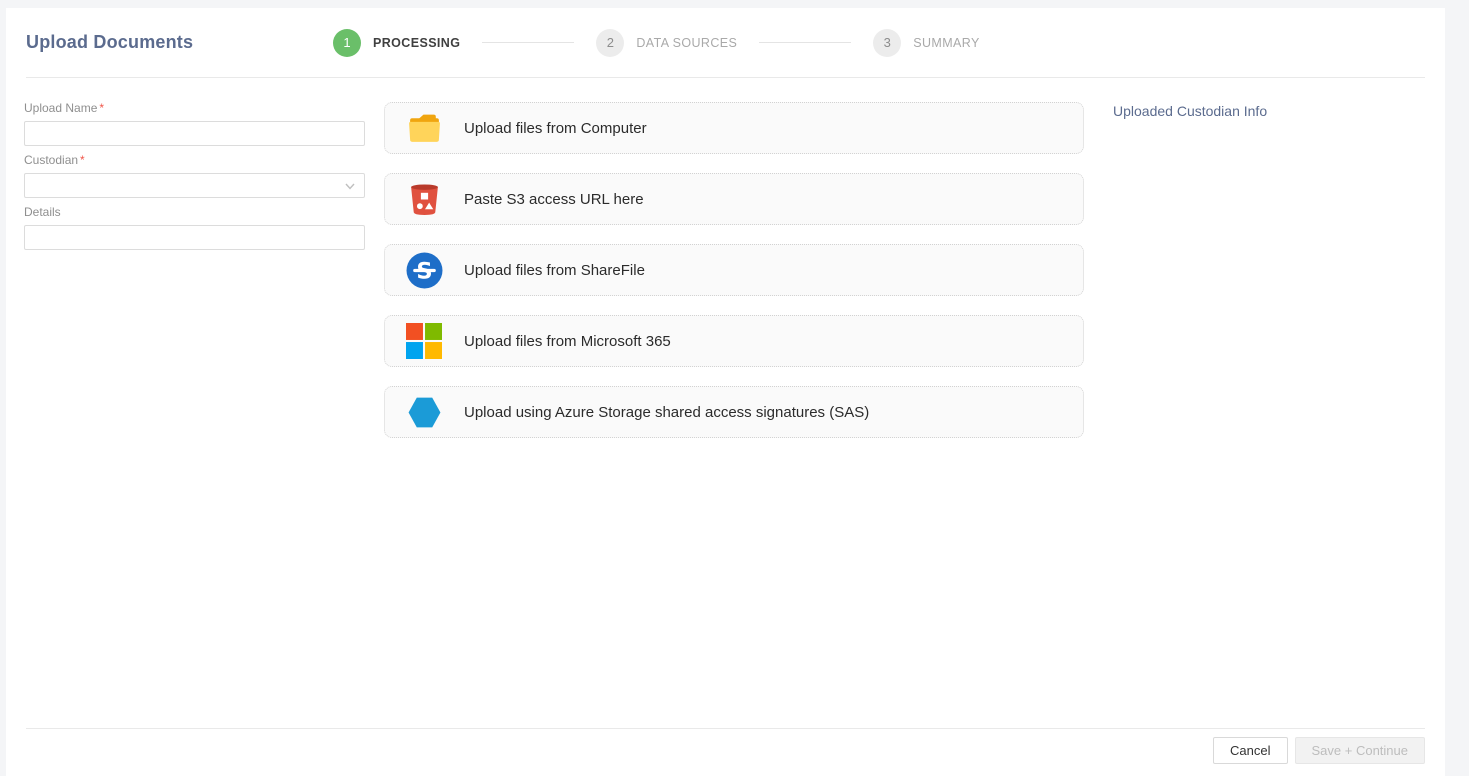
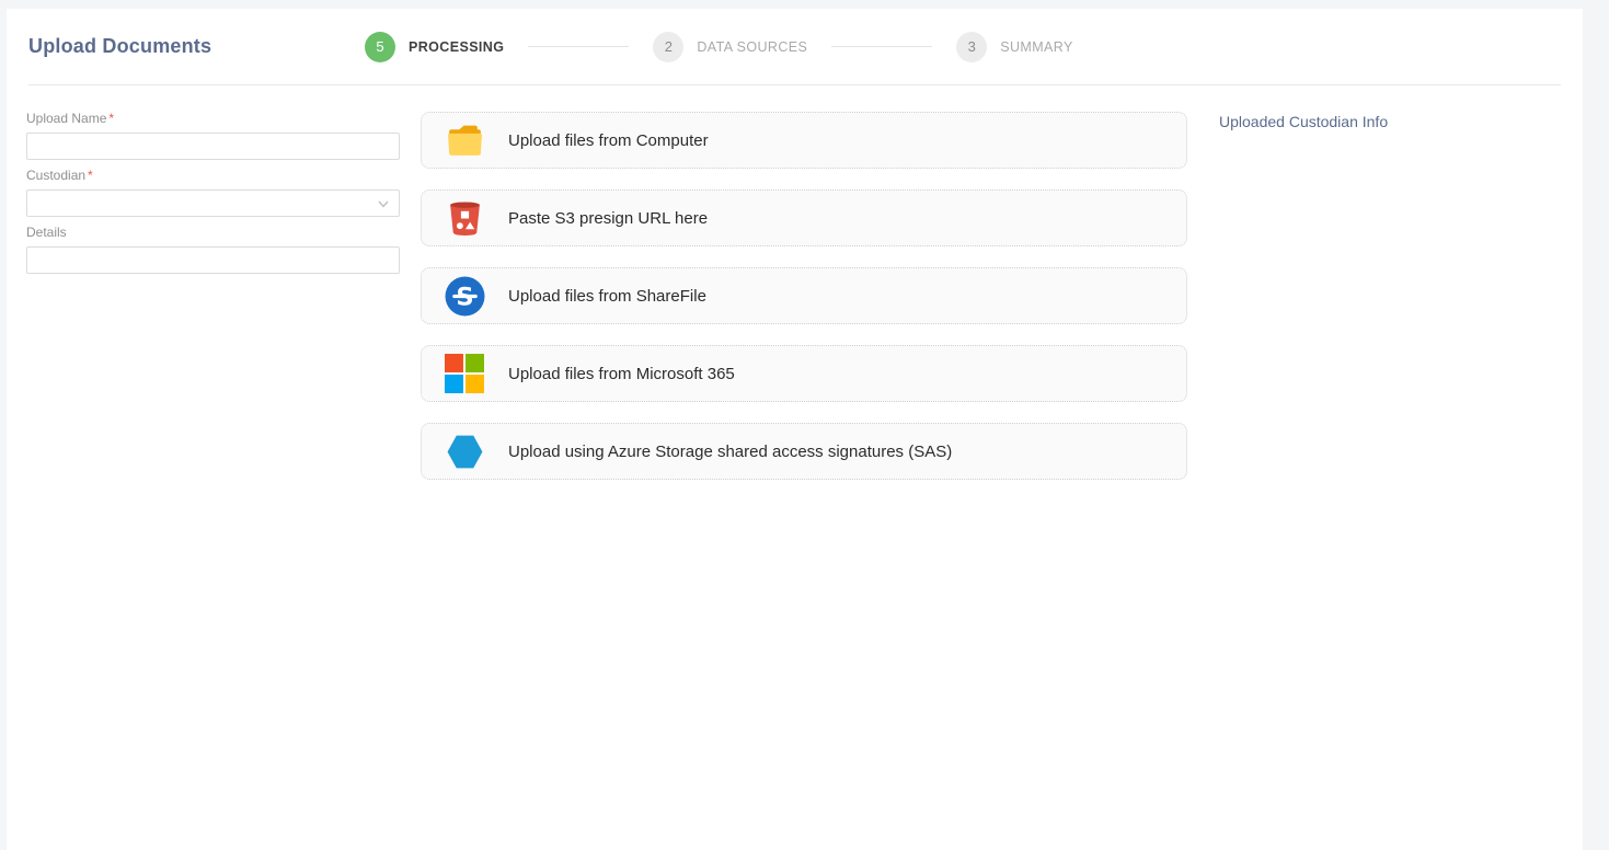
  Upload Documents
- 1
+ 5
  PROCESSING
  2
  DATA SOURCES
  3
  SUMMARY
  Upload Name *
  Custodian *
  Details
  Upload files from Computer
- Paste S3 access URL here
+ Paste S3 presign URL here
  Upload files from ShareFile
  Upload files from Microsoft 365
  Upload using Azure Storage shared access signatures (SAS)
  Uploaded Custodian Info
- Cancel
- Save + Continue
